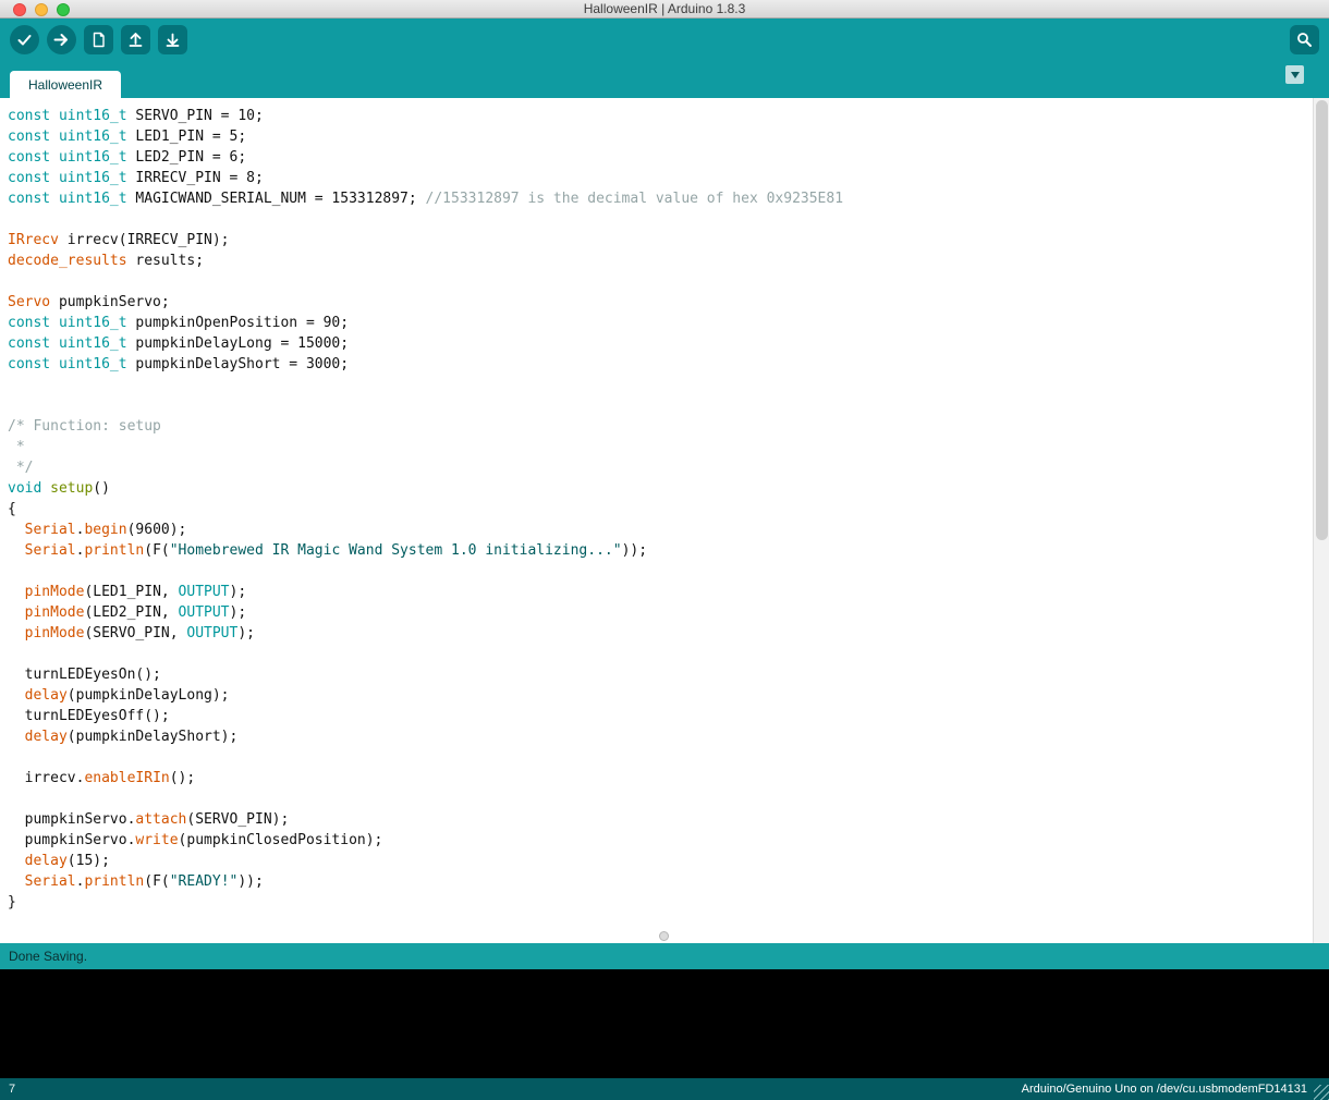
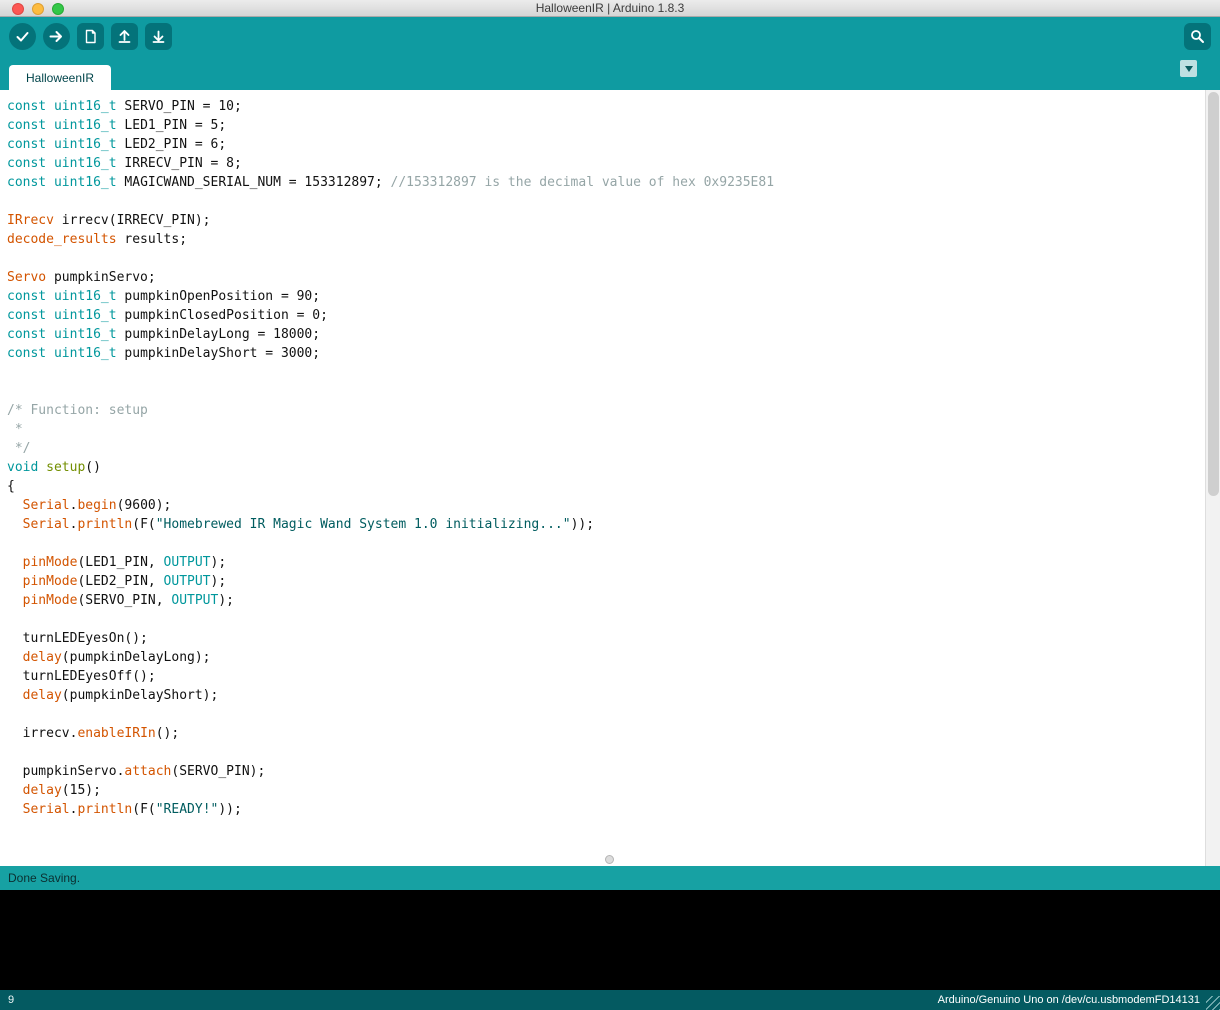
  HalloweenIR | Arduino 1.8.3
  HalloweenIR
  const uint16_t SERVO_PIN = 10;
  const uint16_t LED1_PIN = 5;
  const uint16_t LED2_PIN = 6;
  const uint16_t IRRECV_PIN = 8;
  const uint16_t MAGICWAND_SERIAL_NUM = 153312897; //153312897 is the decimal value of hex 0x9235E81
  IRrecv irrecv(IRRECV_PIN);
  decode_results results;
  Servo pumpkinServo;
  const uint16_t pumpkinOpenPosition = 90;
+ const uint16_t pumpkinClosedPosition = 0;
- const uint16_t pumpkinDelayLong = 15000;
+ const uint16_t pumpkinDelayLong = 18000;
  const uint16_t pumpkinDelayShort = 3000;
  /* Function: setup
  *
  */
  void setup()
  {
  Serial.begin(9600);
  Serial.println(F("Homebrewed IR Magic Wand System 1.0 initializing..."));
  pinMode(LED1_PIN, OUTPUT);
  pinMode(LED2_PIN, OUTPUT);
  pinMode(SERVO_PIN, OUTPUT);
  turnLEDEyesOn();
  delay(pumpkinDelayLong);
  turnLEDEyesOff();
  delay(pumpkinDelayShort);
  irrecv.enableIRIn();
  pumpkinServo.attach(SERVO_PIN);
- pumpkinServo.write(pumpkinClosedPosition);
  delay(15);
  Serial.println(F("READY!"));
- }
  Done Saving.
- 7
+ 9
  Arduino/Genuino Uno on /dev/cu.usbmodemFD14131
